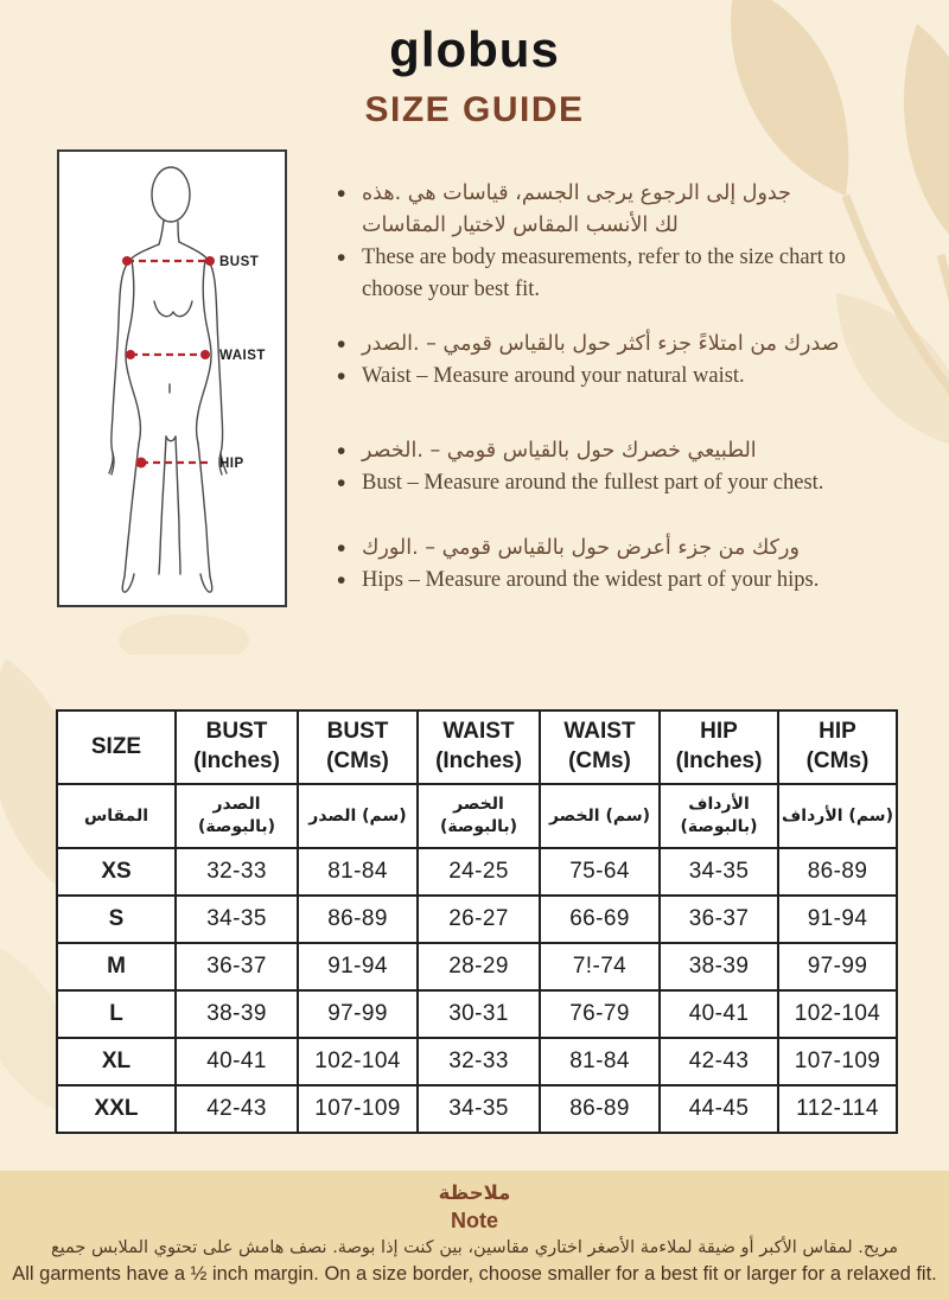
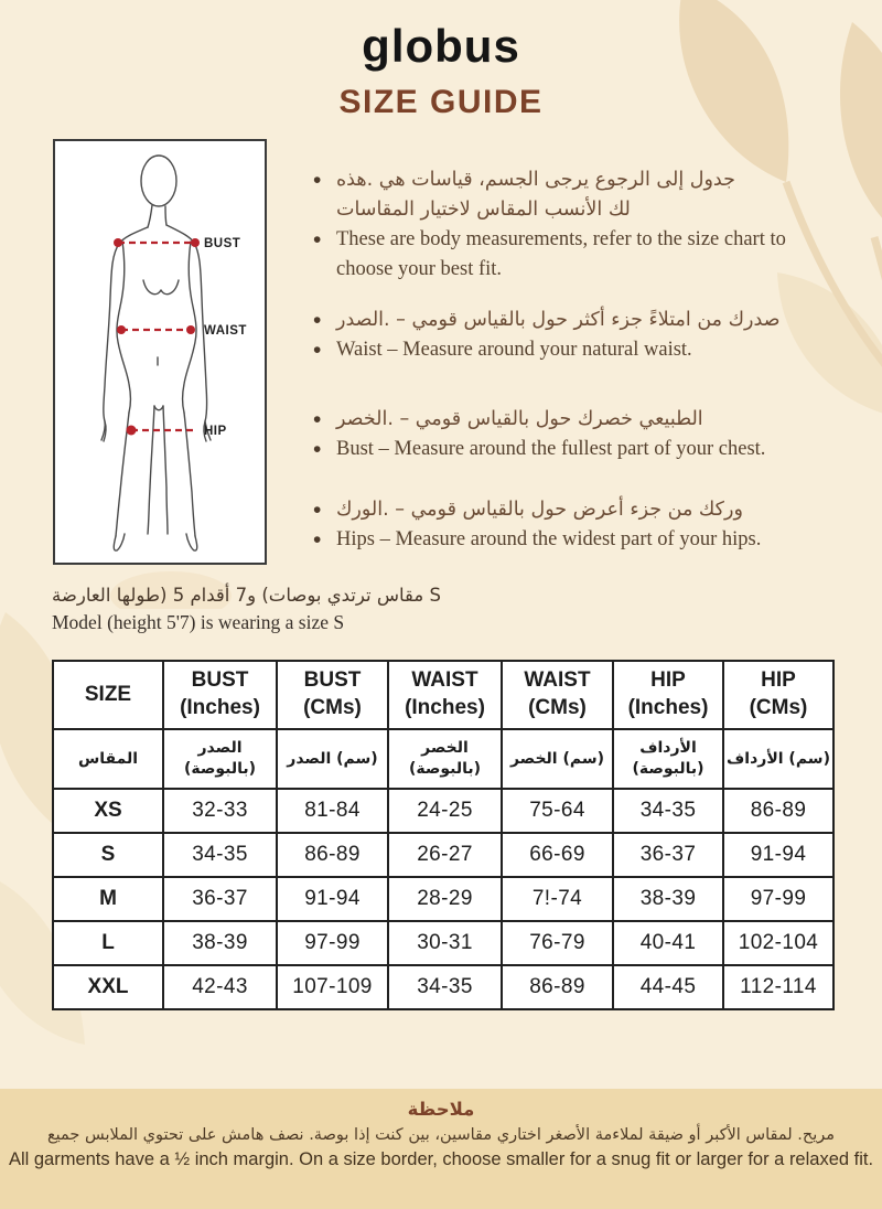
  globus
  SIZE GUIDE
  BUST
  WAIST
  HIP
  .هذه هي قياسات الجسم، يرجى الرجوع إلى جدول المقاسات لاختيار المقاس الأنسب لك
  These are body measurements, refer to the size chart to choose your best fit.
  .الصدر – قومي بالقياس حول أكثر جزء امتلاءً من صدرك
  Waist – Measure around your natural waist.
  .الخصر – قومي بالقياس حول خصرك الطبيعي
  Bust – Measure around the fullest part of your chest.
  .الورك – قومي بالقياس حول أعرض جزء من وركك
  Hips – Measure around the widest part of your hips.
+ العارضة (طولها 5 أقدام و7 بوصات) ترتدي مقاس S
+ Model (height 5'7) is wearing a size S
  SIZE	BUST(Inches)	BUST(CMs)	WAIST(Inches)	WAIST(CMs)	HIP(Inches)	HIP(CMs)
  المقاس	الصدر(بالبوصة)	الصدر (سم)	الخصر(بالبوصة)	الخصر (سم)	الأرداف(بالبوصة)	الأرداف (سم)
  XS	32-33	81-84	24-25	75-64	34-35	86-89
  S	34-35	86-89	26-27	66-69	36-37	91-94
  M	36-37	91-94	28-29	7!-74	38-39	97-99
  L	38-39	97-99	30-31	76-79	40-41	102-104
- XL	40-41	102-104	32-33	81-84	42-43	107-109
  XXL	42-43	107-109	34-35	86-89	44-45	112-114
  ملاحظة
- Note
  جميع الملابس تحتوي على هامش نصف بوصة. إذا كنت بين مقاسين، اختاري الأصغر لملاءمة ضيقة أو الأكبر لمقاس مريح.
- All garments have a ½ inch margin. On a size border, choose smaller for a best fit or larger for a relaxed fit.
+ All garments have a ½ inch margin. On a size border, choose smaller for a snug fit or larger for a relaxed fit.
